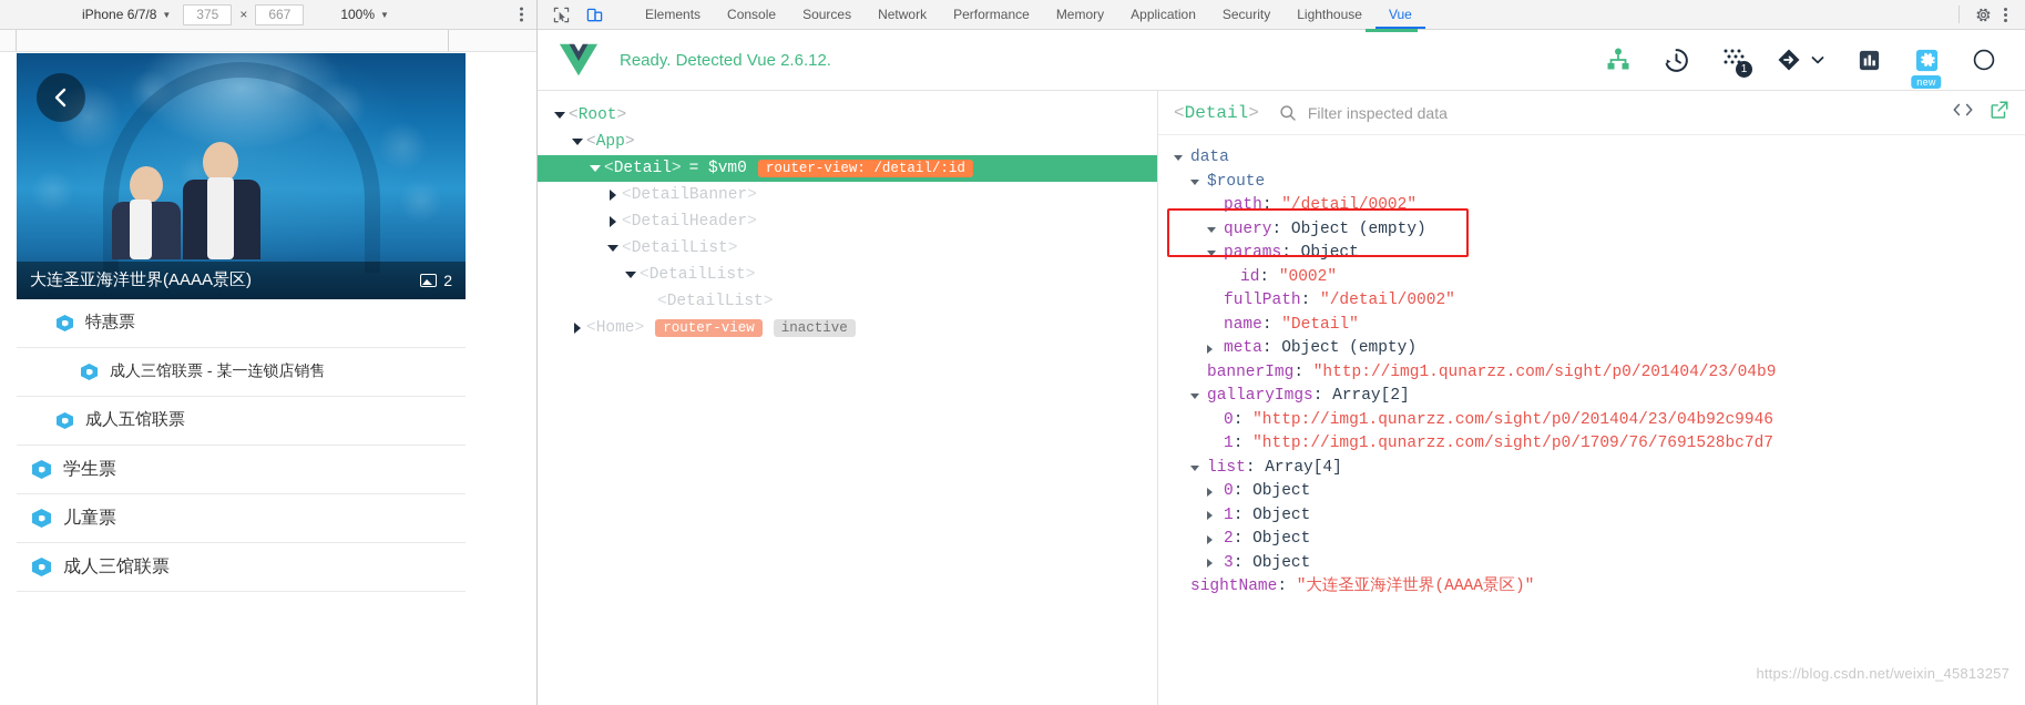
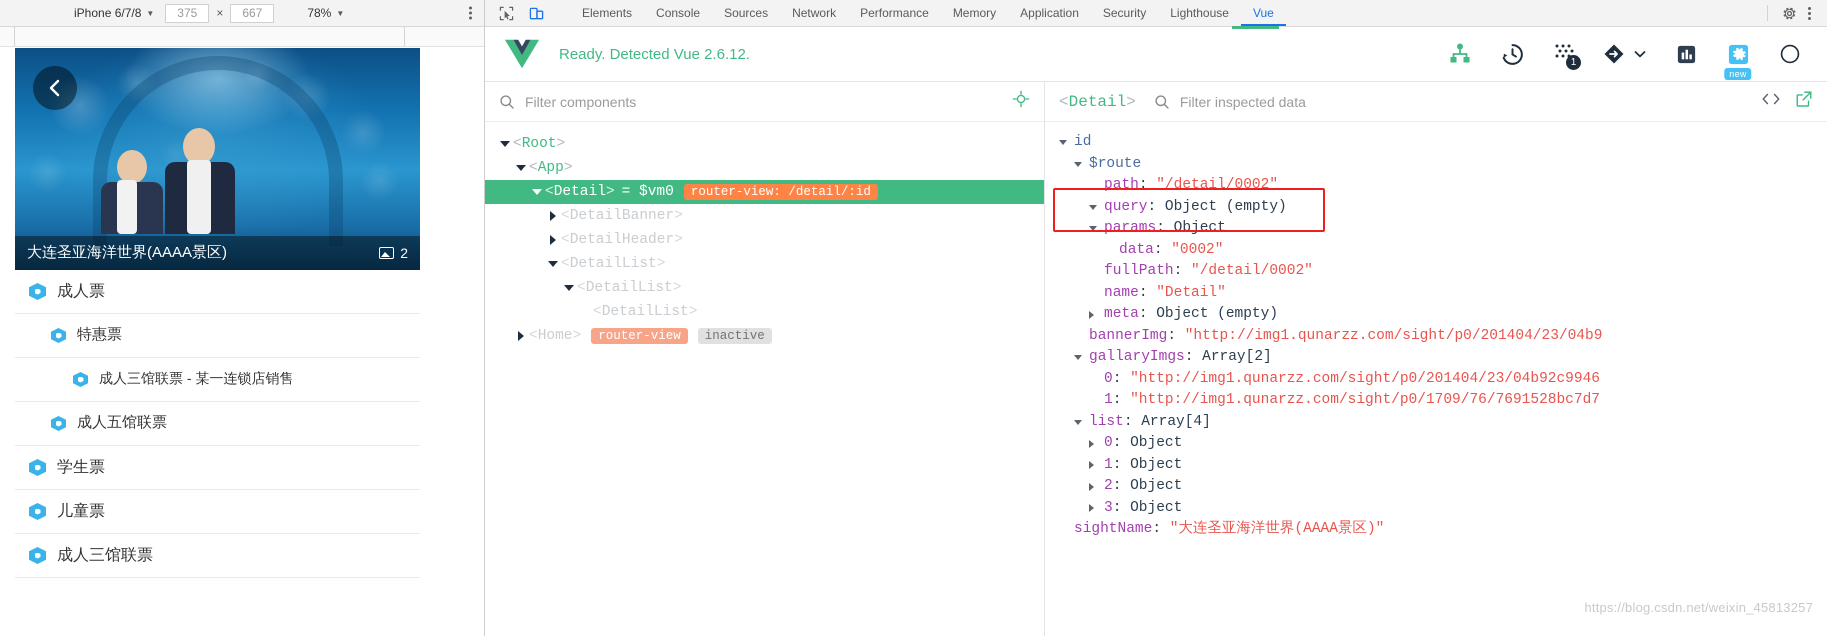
  iPhone 6/7/8
  ▼
  375
  ×
  667
- 100%
+ 78%
  ▼
  大连圣亚海洋世界(AAAA景区)
  2
+ 成人票
  特惠票
  成人三馆联票 - 某一连锁店销售
  成人五馆联票
  学生票
  儿童票
  成人三馆联票
  Elements
  Console
  Sources
  Network
  Performance
  Memory
  Application
  Security
  Lighthouse
  Vue
  Ready. Detected Vue 2.6.12.
  1
  new
+ Filter components
  <
  Root
  >
  <
  App
  >
  <
  Detail
  >
  = $vm0
  router-view: /detail/:id
  <
  DetailBanner
  >
  <
  DetailHeader
  >
  <
  DetailList
  >
  <
  DetailList
  >
  <
  DetailList
  >
  <
  Home
  >
  router-view
  inactive
  <Detail>
  Filter inspected data
- data
+ id
  $route
  path
  :
  "/detail/0002"
  query
  :
  Object (empty)
  params
  :
  Object
- id
+ data
  :
  "0002"
  fullPath
  :
  "/detail/0002"
  name
  :
  "Detail"
  meta
  :
  Object (empty)
  bannerImg
  :
  "http://img1.qunarzz.com/sight/p0/201404/23/04b9
  gallaryImgs
  :
  Array[2]
  0
  :
  "http://img1.qunarzz.com/sight/p0/201404/23/04b92c9946
  1
  :
  "http://img1.qunarzz.com/sight/p0/1709/76/7691528bc7d7
  list
  :
  Array[4]
  0
  :
  Object
  1
  :
  Object
  2
  :
  Object
  3
  :
  Object
  sightName
  :
  "大连圣亚海洋世界(AAAA景区)"
  https://blog.csdn.net/weixin_45813257
